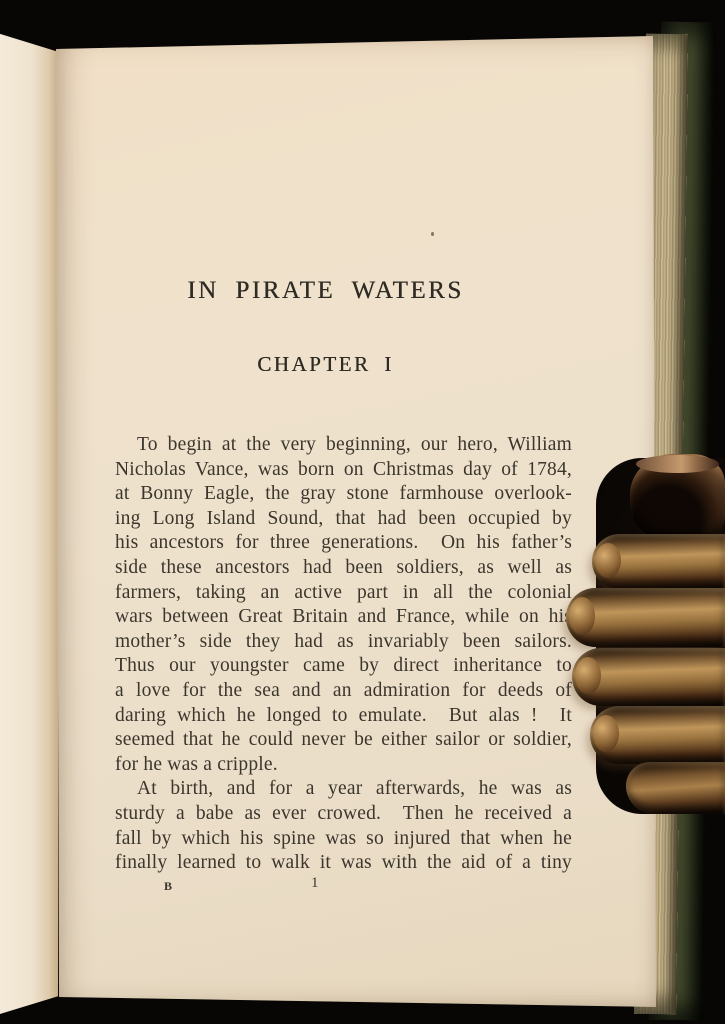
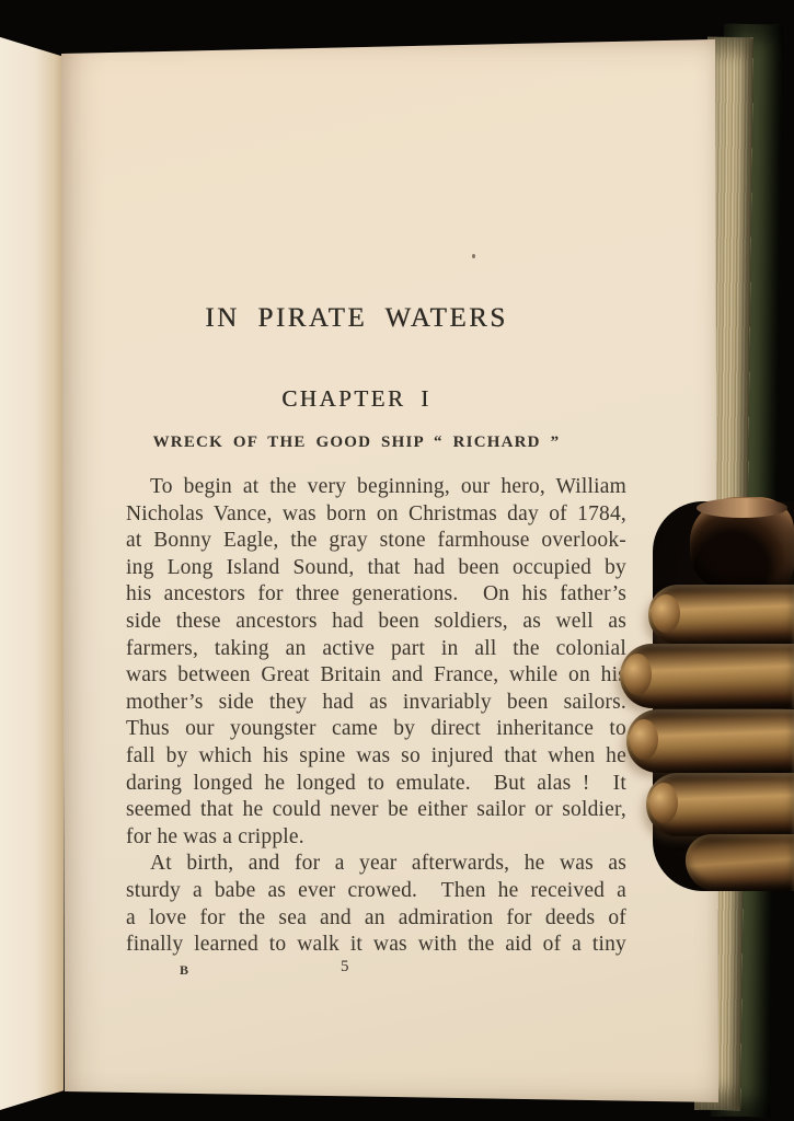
  IN PIRATE WATERS
  CHAPTER I
+ WRECK OF THE GOOD SHIP “ RICHARD ”
  To begin at the very beginning, our hero, William
  Nicholas Vance, was born on Christmas day of 1784,
  at Bonny Eagle, the gray stone farmhouse overlook-
  ing Long Island Sound, that had been occupied by
  his ancestors for three generations. On his father’s
  side these ancestors had been soldiers, as well as
  farmers, taking an active part in all the colonial
  wars between Great Britain and France, while on hi
  mother’s side they had as invariably been sailors.
  Thus our youngster came by direct inheritance to
- a love for the sea and an admiration for deeds of
+ fall by which his spine was so injured that when he
- daring which he longed to emulate. But alas ! It
+ daring longed he longed to emulate. But alas ! It
  seemed that he could never be either sailor or soldier,
  for he was a cripple.
  At birth, and for a year afterwards, he was as
  sturdy a babe as ever crowed. Then he received a
- fall by which his spine was so injured that when he
+ a love for the sea and an admiration for deeds of
  finally learned to walk it was with the aid of a tiny
  B
- 1
+ 5
